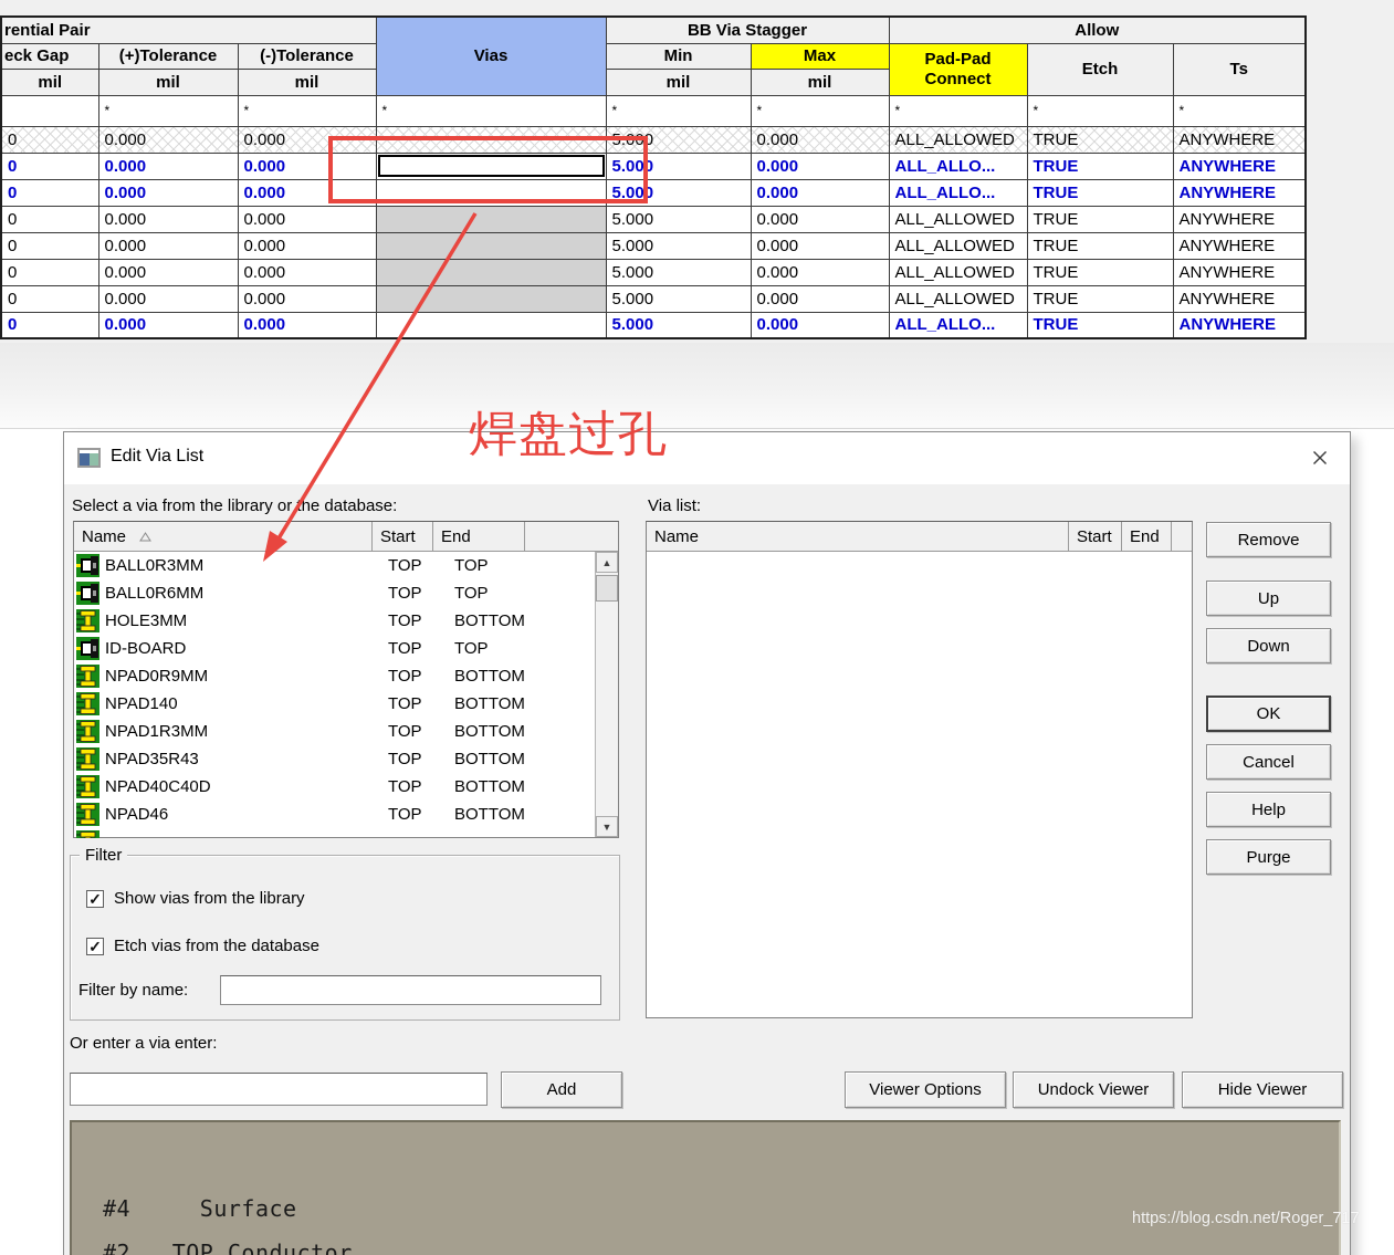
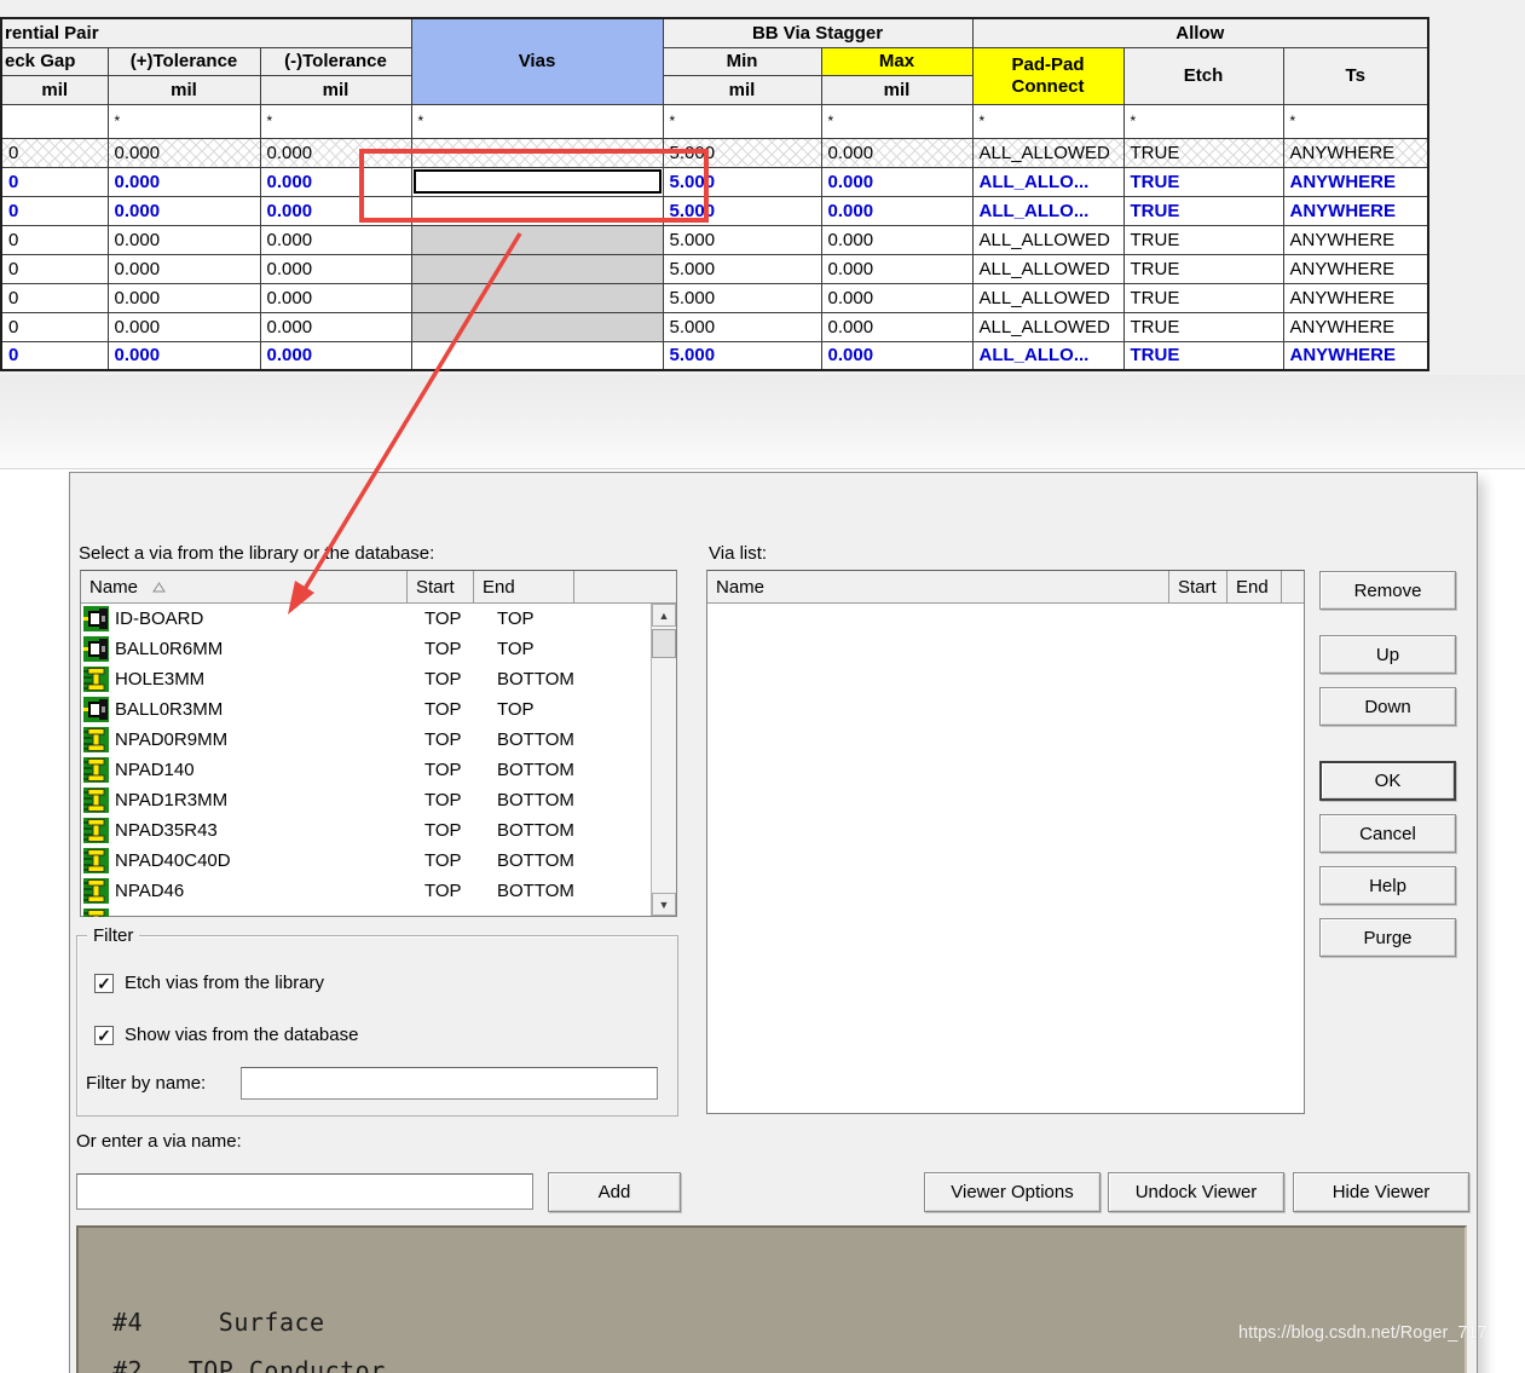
  rential Pair	Vias	BB Via Stagger	Allow
  eck Gap	(+)Tolerance	(-)Tolerance	Min	Max	Pad-Pad Connect	Etch	Ts
  mil	mil	mil	mil	mil
  	*	*	*	*	*	*	*	*
  0	0.000	0.000		0	0.000	ALL_ALLOWED	TRUE	ANYWHERE
  0	0.000	0.000		5.000	0.000	ALL_ALLO...	TRUE	ANYWHERE
  0	0.000	0.000		5.000	0.000	ALL_ALLO...	TRUE	ANYWHERE
  0	0.000	0.000		5.000	0.000	ALL_ALLOWED	TRUE	ANYWHERE
  0	0.000	0.000		5.000	0.000	ALL_ALLOWED	TRUE	ANYWHERE
  0	0.000	0.000		5.000	0.000	ALL_ALLOWED	TRUE	ANYWHERE
  0	0.000	0.000		5.000	0.000	ALL_ALLOWED	TRUE	ANYWHERE
  0	0.000	0.000		5.000	0.000	ALL_ALLO...	TRUE	ANYWHERE
- 焊盘过孔
- Edit Via List
  Select a via from the library orhe database:
  Via list:
  Name
  Start
  End
- BALL0R3MM
+ ID-BOARD
  TOP
  TOP
  BALL0R6MM
  TOP
  TOP
  HOLE3MM
  TOP
  BOTTOM
- ID-BOARD
+ BALL0R3MM
  TOP
  TOP
  NPAD0R9MM
  TOP
  BOTTOM
  NPAD140
  TOP
  BOTTOM
  NPAD1R3MM
  TOP
  BOTTOM
  NPAD35R43
  TOP
  BOTTOM
  NPAD40C40D
  TOP
  BOTTOM
  NPAD46
  TOP
  BOTTOM
  ▲
  ▼
  Name
  Start
  End
  Remove
  Up
  Down
  OK
  Cancel
  Help
  Purge
  Filter
  ✓
- Show vias from the library
+ Etch vias from the library
  ✓
- Etch vias from the database
+ Show vias from the database
  Filter by name:
- Or enter a via enter:
+ Or enter a via name:
  Add
  Viewer Options
  Undock Viewer
  Hide Viewer
  #4 Surface
  #2 TOP Conductor
  https://blog.csdn.net/Roger_717
